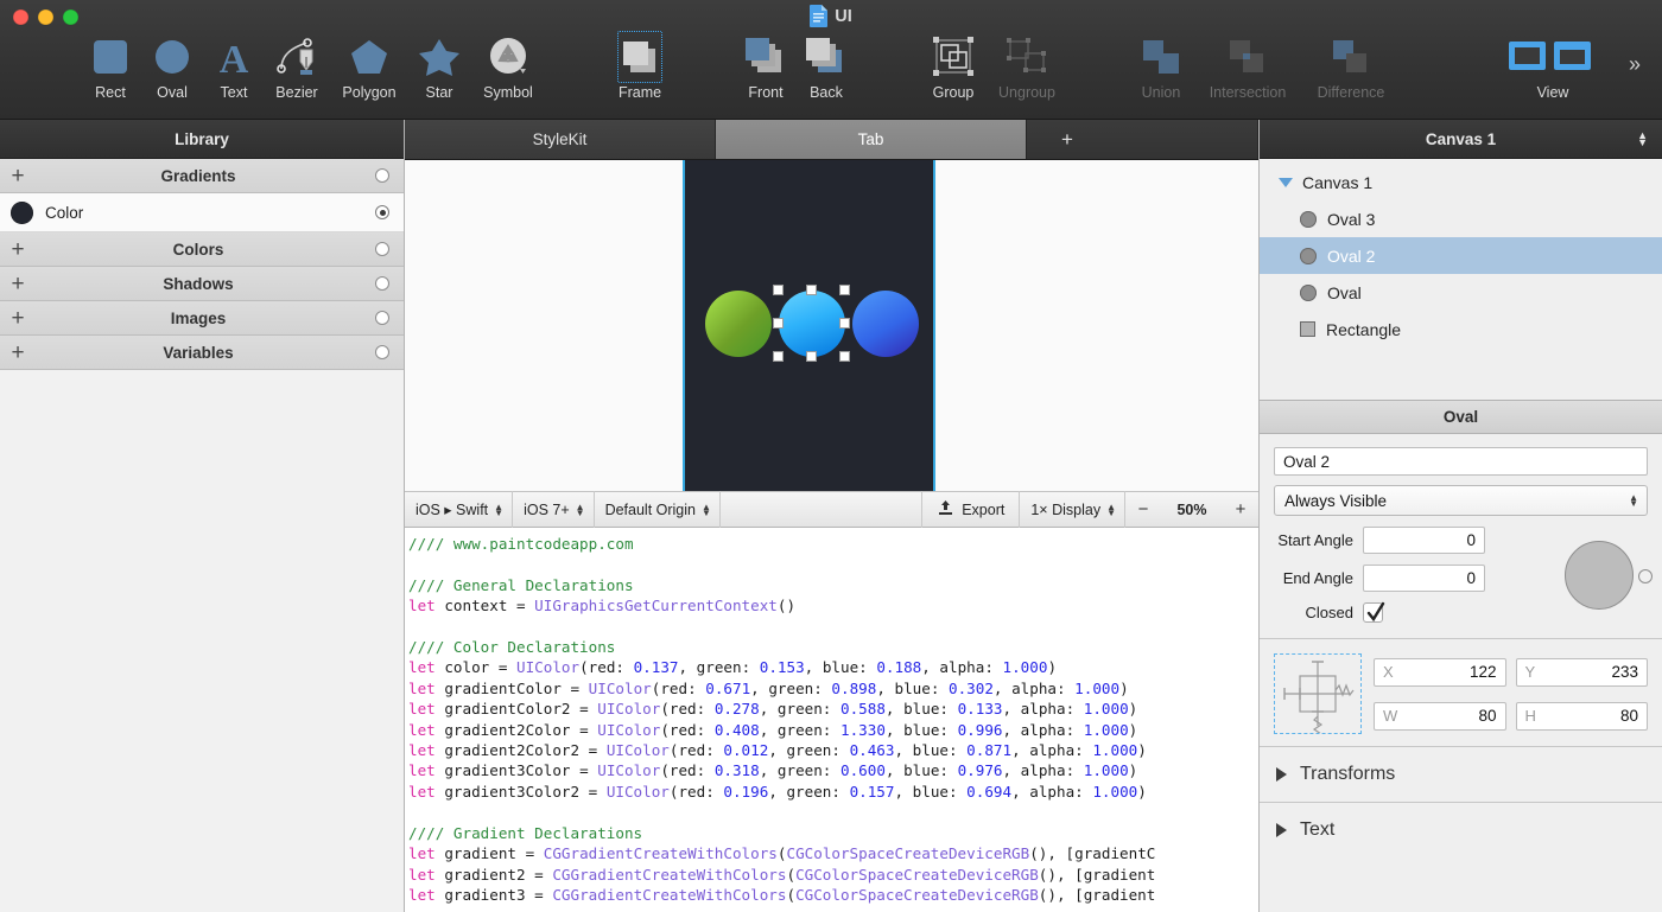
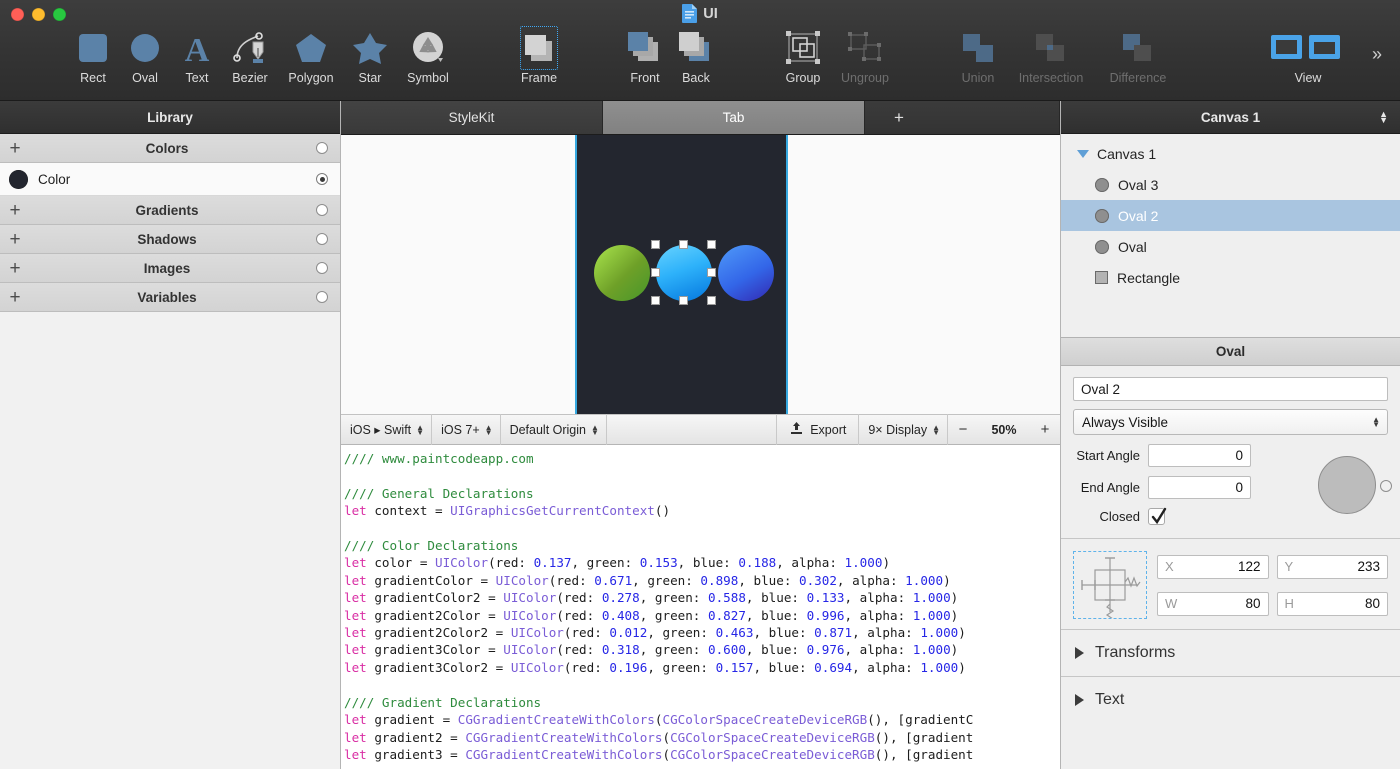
  UI
  Rect
  Oval
  A
  Text
  Bezier
  Polygon
  Star
  Symbol
  Frame
  Front
  Back
  Group
  Ungroup
  Union
  Intersection
  Difference
  View
  »
  Library
  +
- Gradients
+ Colors
  Color
  +
- Colors
+ Gradients
  +
  Shadows
  +
  Images
  +
  Variables
  StyleKit
  Tab
  +
  iOS ▸ Swift
  ▲
  ▼
  iOS 7+
  ▲
  ▼
  Default Origin
  ▲
  ▼
  Export
- 1× Display
+ 9× Display
  ▲
  ▼
  −
  50%
  +
  //// www.paintcodeapp.com
  //// General Declarations
  let context = UIGraphicsGetCurrentContext()
  //// Color Declarations
  let color = UIColor(red: 0.137, green: 0.153, blue: 0.188, alpha: 1.000)
  let gradientColor = UIColor(red: 0.671, green: 0.898, blue: 0.302, alpha: 1.000)
  let gradientColor2 = UIColor(red: 0.278, green: 0.588, blue: 0.133, alpha: 1.000)
- let gradient2Color = UIColor(red: 0.408, green: 1.330, blue: 0.996, alpha: 1.000)
+ let gradient2Color = UIColor(red: 0.408, green: 0.827, blue: 0.996, alpha: 1.000)
  let gradient2Color2 = UIColor(red: 0.012, green: 0.463, blue: 0.871, alpha: 1.000)
  let gradient3Color = UIColor(red: 0.318, green: 0.600, blue: 0.976, alpha: 1.000)
  let gradient3Color2 = UIColor(red: 0.196, green: 0.157, blue: 0.694, alpha: 1.000)
  //// Gradient Declarations
  let gradient = CGGradientCreateWithColors(CGColorSpaceCreateDeviceRGB(), [gradientC
  let gradient2 = CGGradientCreateWithColors(CGColorSpaceCreateDeviceRGB(), [gradient
  let gradient3 = CGGradientCreateWithColors(CGColorSpaceCreateDeviceRGB(), [gradient
  Canvas 1
  ▲
  ▼
  Canvas 1
  Oval 3
  Oval 2
  Oval
  Rectangle
  Oval
  Oval 2
  Always Visible
  ▲
  ▼
  Start Angle
  0
  End Angle
  0
  Closed
  X
  122
  Y
  233
  W
  80
  H
  80
  Transforms
  Text
